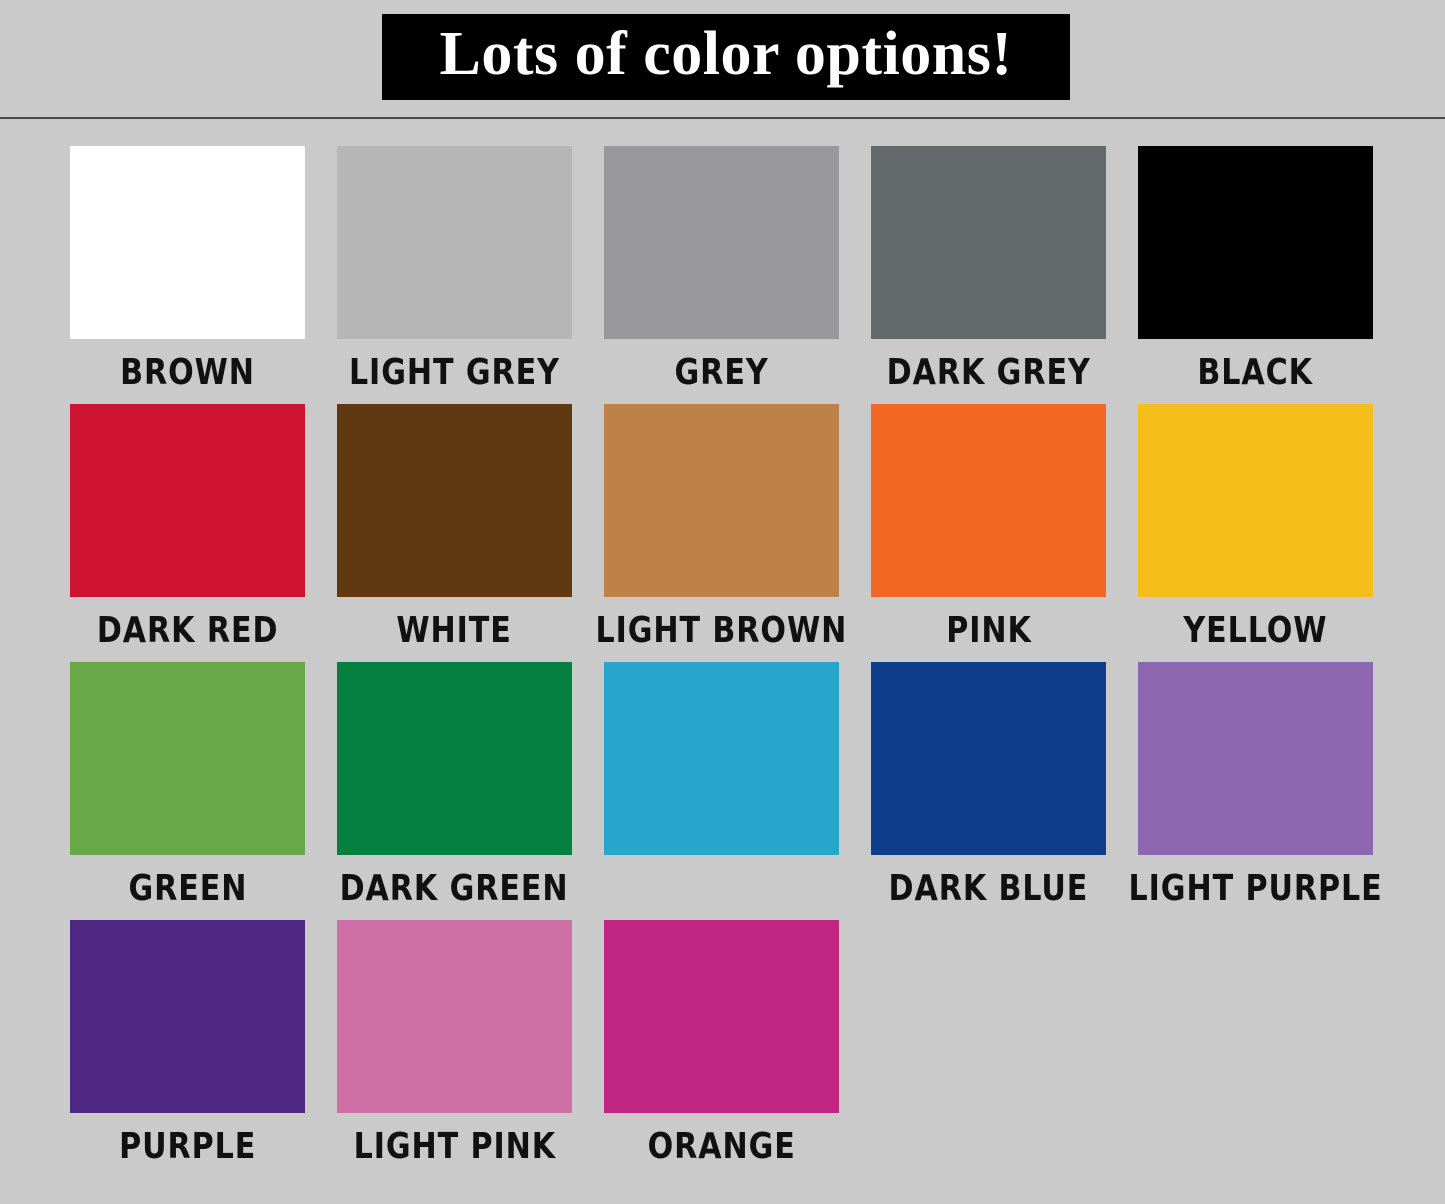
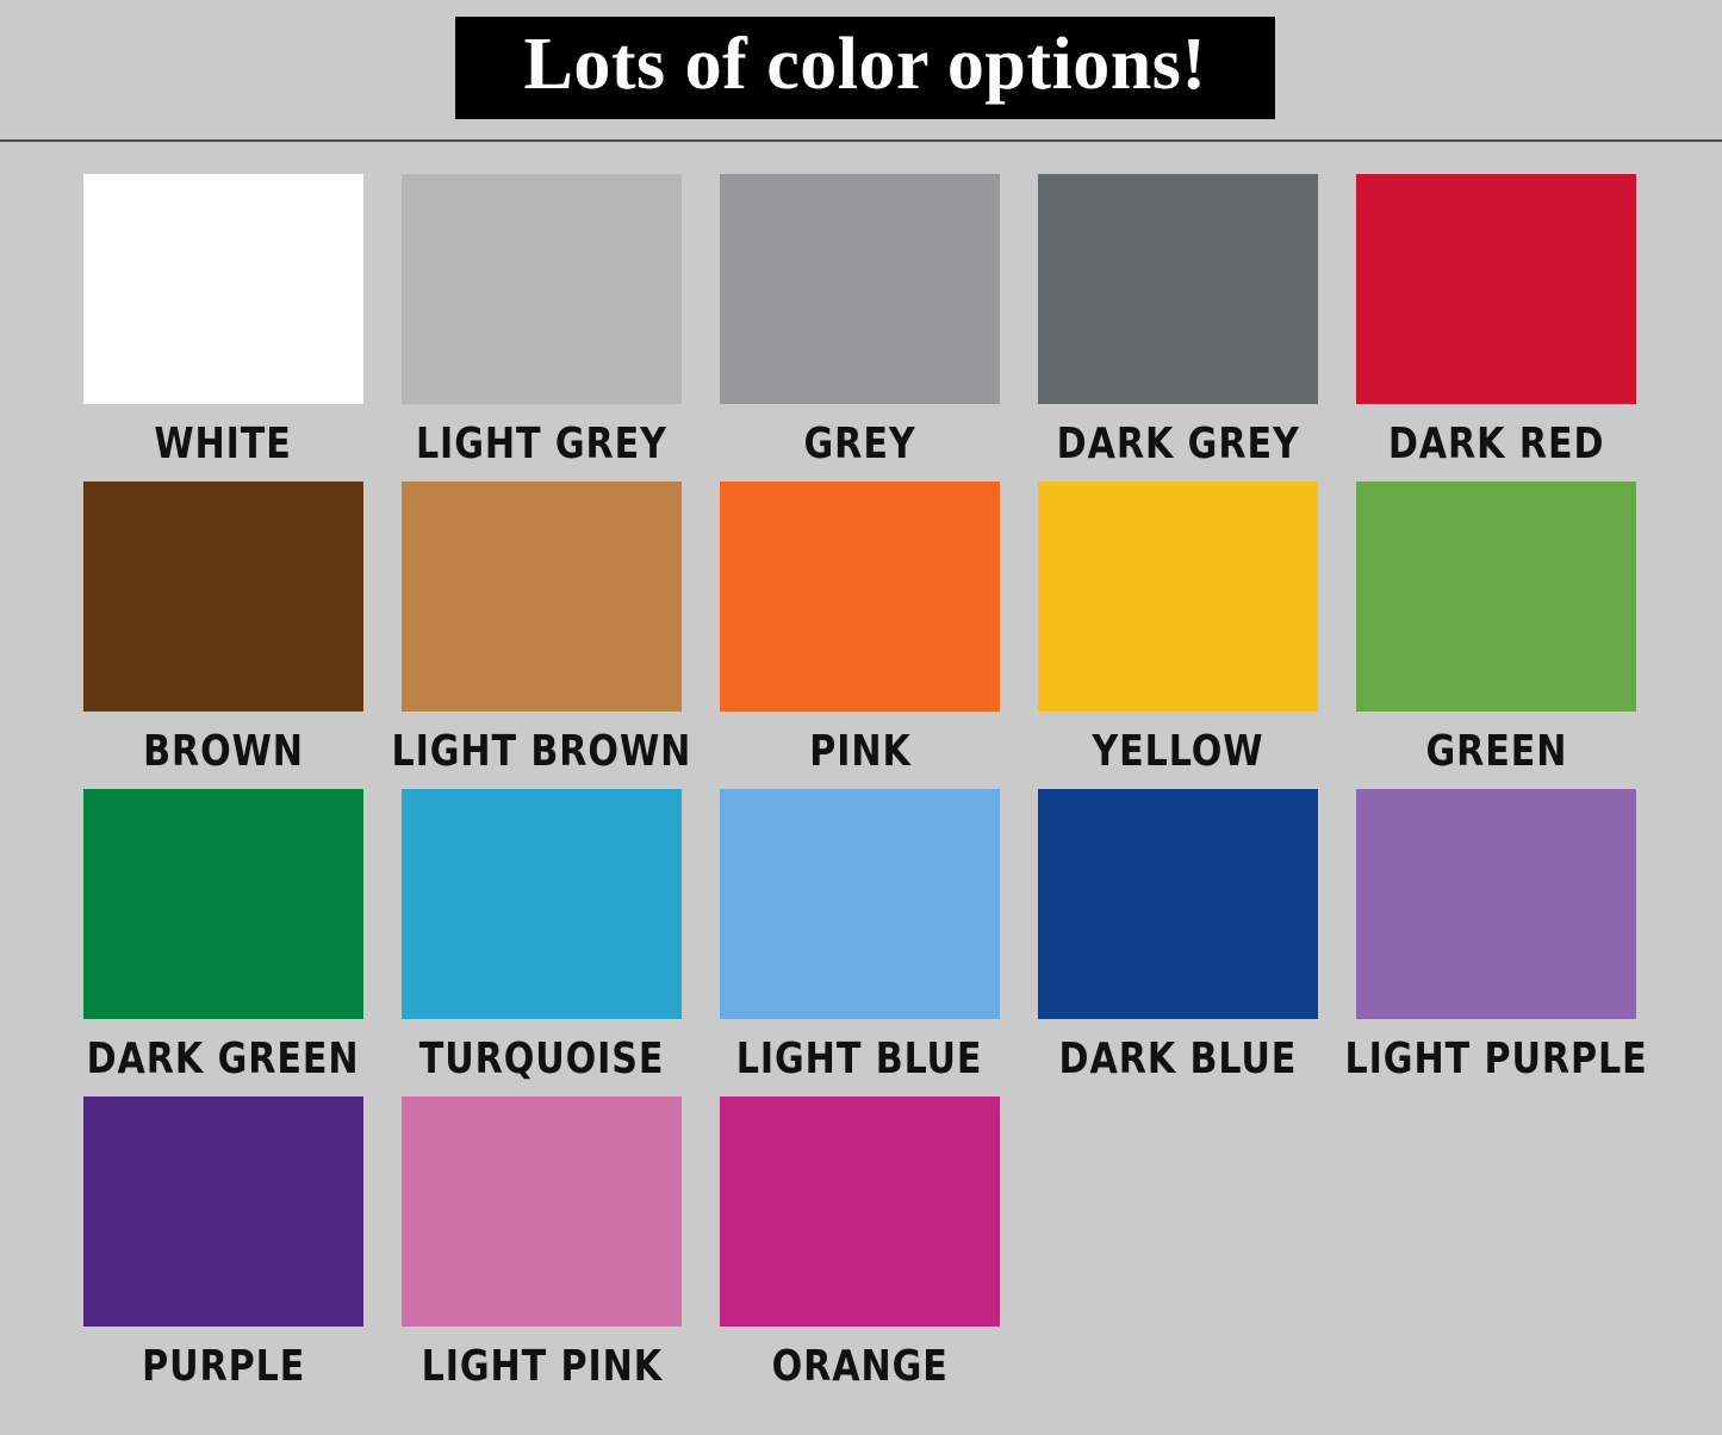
  Lots of color options!
- BROWN
+ WHITE
  LIGHT GREY
  GREY
  DARK GREY
- BLACK
  DARK RED
- WHITE
+ BROWN
  LIGHT BROWN
  PINK
  YELLOW
  GREEN
  DARK GREEN
+ TURQUOISE
+ LIGHT BLUE
  DARK BLUE
  LIGHT PURPLE
  PURPLE
  LIGHT PINK
  ORANGE
